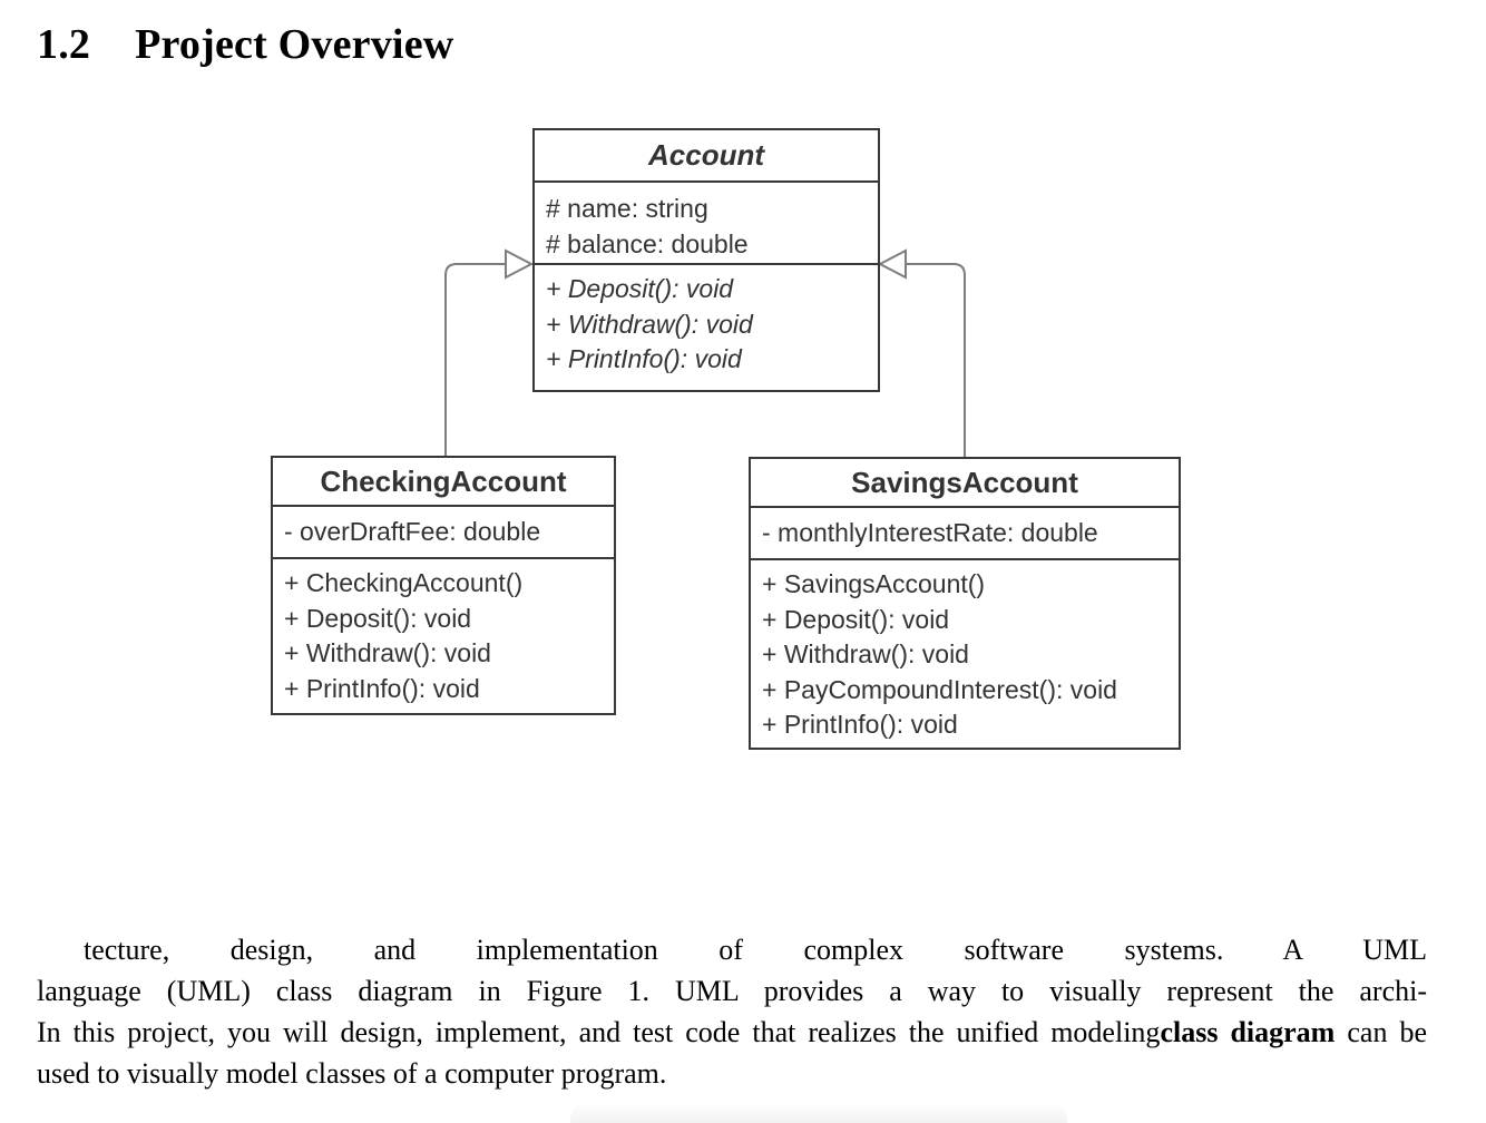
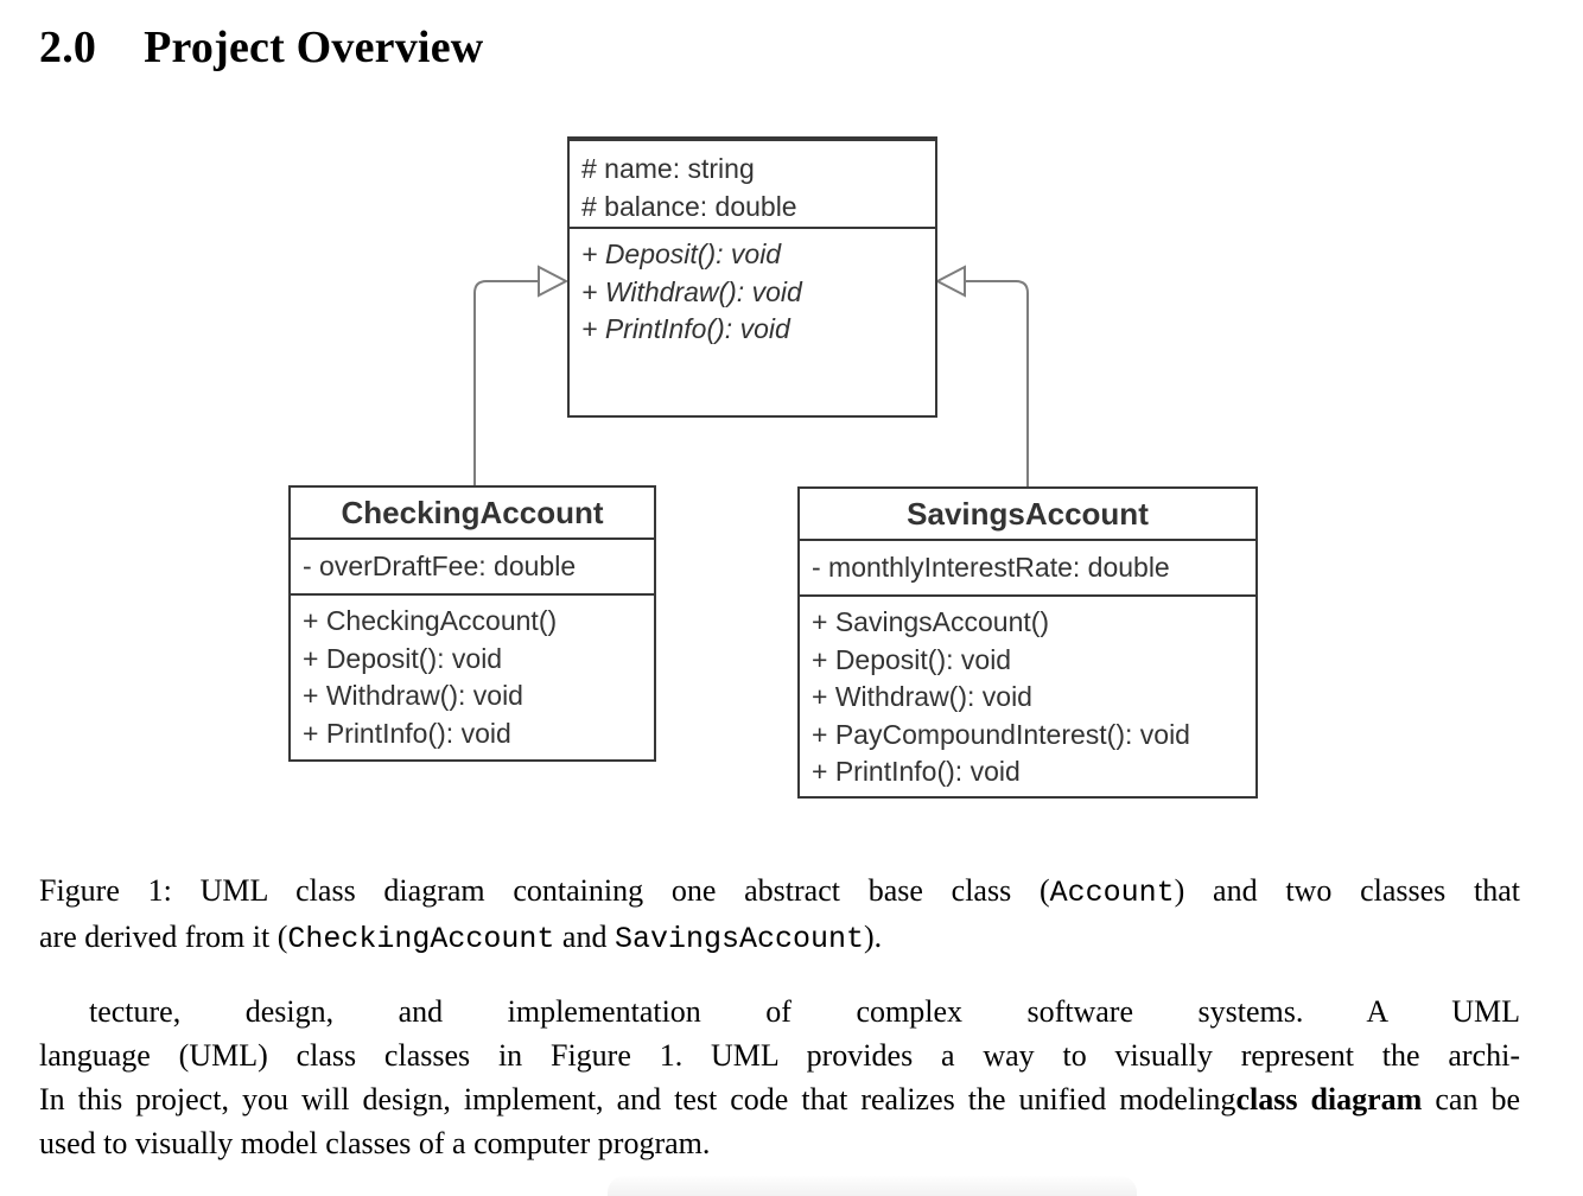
- 1.2 Project Overview
+ 2.0 Project Overview
- Account
  # name: string
  # balance: double
  + Deposit(): void
  + Withdraw(): void
  + PrintInfo(): void
  CheckingAccount
  - overDraftFee: double
  + CheckingAccount()
  + Deposit(): void
  + Withdraw(): void
  + PrintInfo(): void
  SavingsAccount
  - monthlyInterestRate: double
  + SavingsAccount()
  + Deposit(): void
  + Withdraw(): void
  + PayCompoundInterest(): void
  + PrintInfo(): void
+ Figure 1: UML class diagram containing one abstract base class (Account) and two classes that
+ are derived from it (CheckingAccount and SavingsAccount).
  tecture, design, and implementation of complex software systems. A UML
- language (UML) class diagram in Figure 1. UML provides a way to visually represent the archi-
+ language (UML) class classes in Figure 1. UML provides a way to visually represent the archi-
  In this project, you will design, implement, and test code that realizes the unified modelingclass diagram can be
  used to visually model classes of a computer program.
